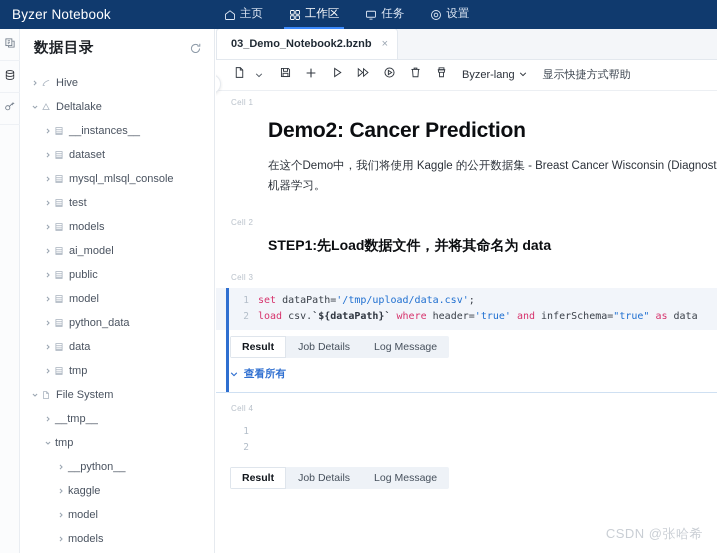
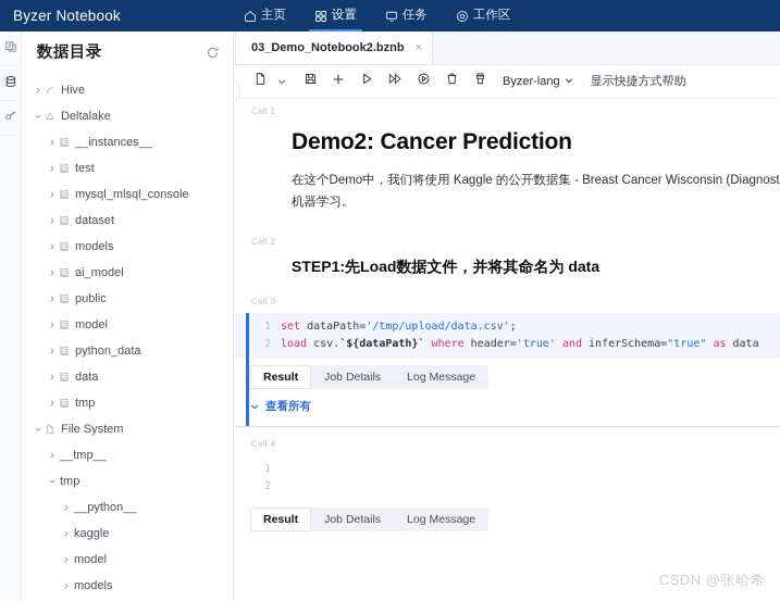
  Byzer Notebook
  主页
- 工作区
+ 设置
  任务
- 设置
+ 工作区
  数据目录
  Hive
  Deltalake
  __instances__
- dataset
+ test
  mysql_mlsql_console
- test
+ dataset
  models
  ai_model
  public
  model
  python_data
  data
  tmp
  File System
  __tmp__
  tmp
  __python__
  kaggle
  model
  models
  03_Demo_Notebook2.bznb
  ×
  Byzer-lang
  显示快捷方式帮助
  Cell 1
  Demo2: Cancer Prediction
  在这个Demo中，我们将使用 Kaggle 的公开数据集 - Breast Cancer Wisconsin (Diagnost
  机器学习。
  Cell 2
  STEP1:先Load数据文件，并将其命名为 data
  Cell 3
  1
  2
  set dataPath='/tmp/upload/data.csv';
  load csv.`${dataPath}` where header='true' and inferSchema="true" as data
  Result
  Job Details
  Log Message
  查看所有
  Cell 4
  1
  2
  Result
  Job Details
  Log Message
  CSDN @张哈希
